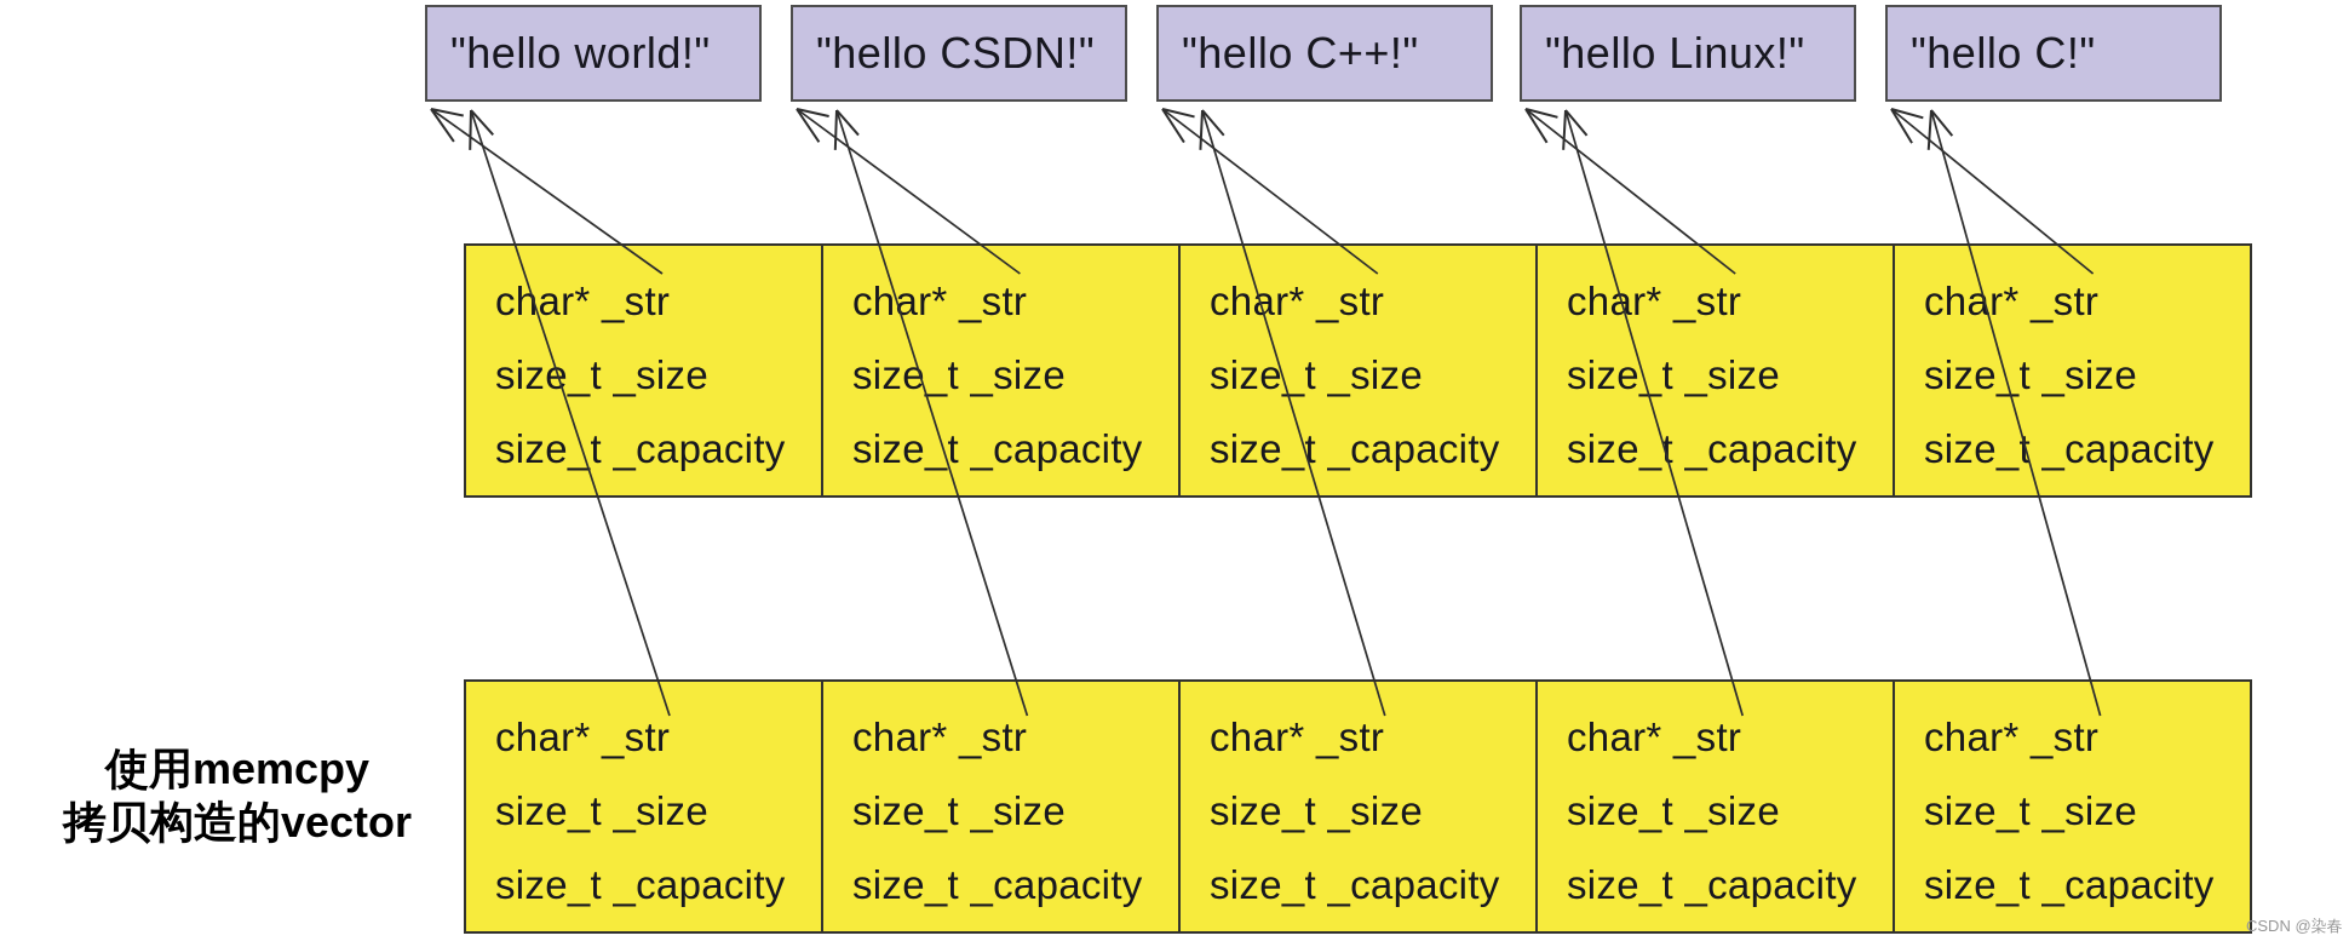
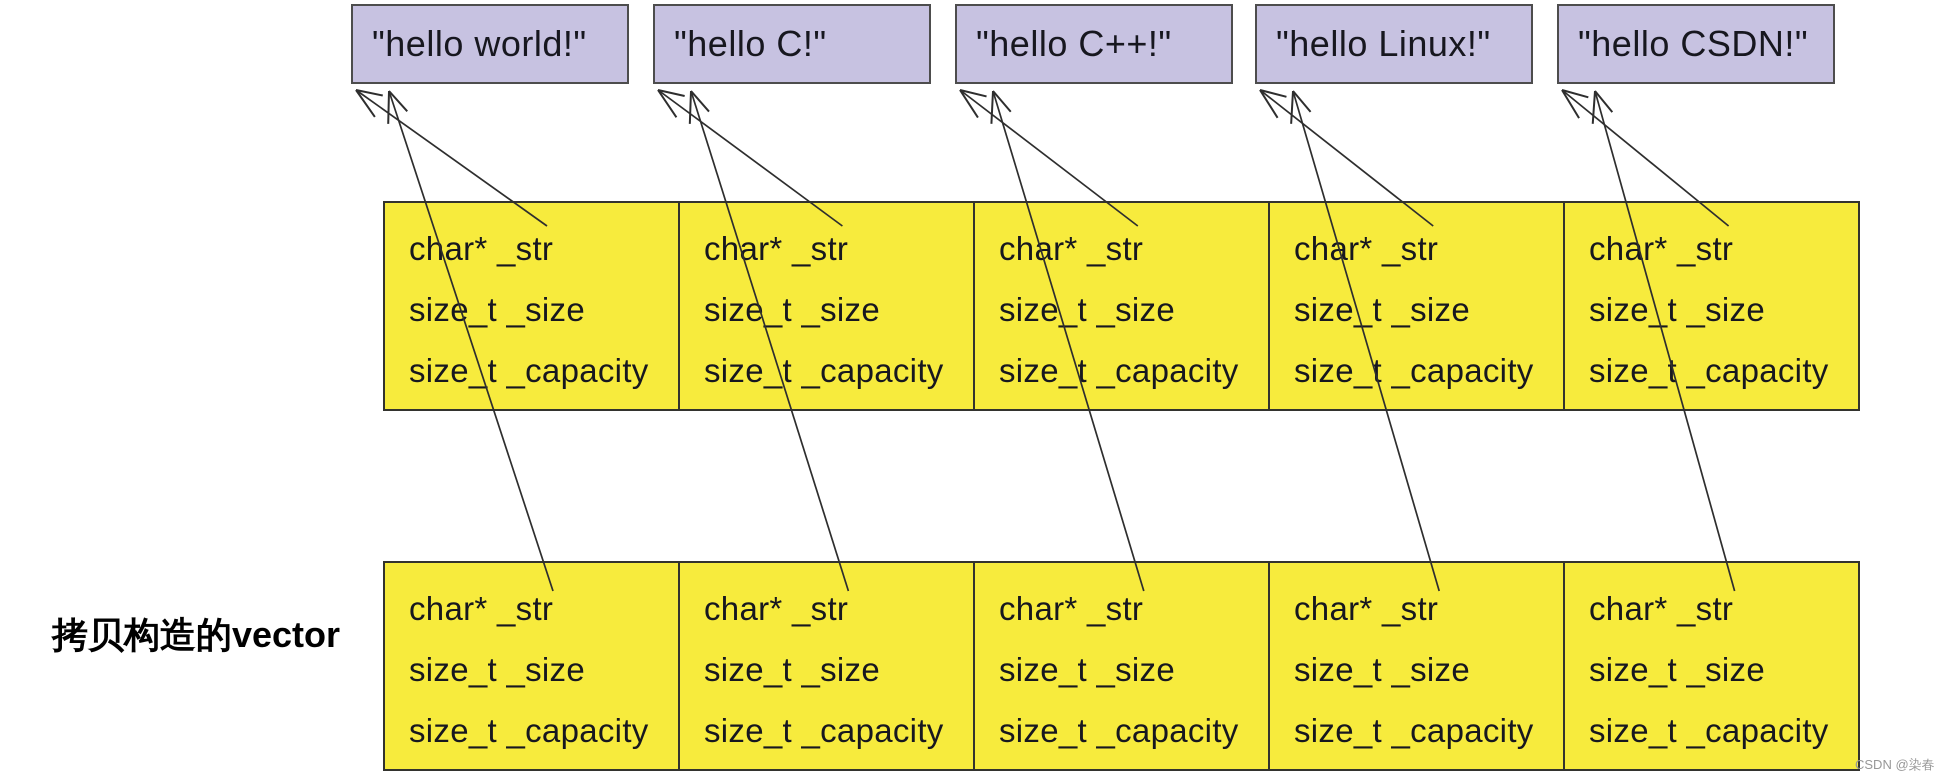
  "hello world!"
- "hello CSDN!"
+ "hello C!"
  "hello C++!"
  "hello Linux!"
- "hello C!"
+ "hello CSDN!"
  char* _str
  size_t _size
  size_t _capacity
  char* _str
  size_t _size
  size_t _capacity
  char* _str
  size_t _size
  size_t _capacity
  chr* _str
  size_t _size
  size_t _capacity
  char* _str
  size_t _size
  size_ _capacity
  char* _str
  size_t _size
  size_t _capacity
  char* _str
  size_t _size
  size_t _capacity
  char* _str
  size_t _size
  size_t _capacity
  char* _str
  size_t _size
  size_t _capacity
  char* _str
  size_t _size
  size_t _capacity
- 使用memcpy
  拷贝构造的vector
  CSDN @染春
